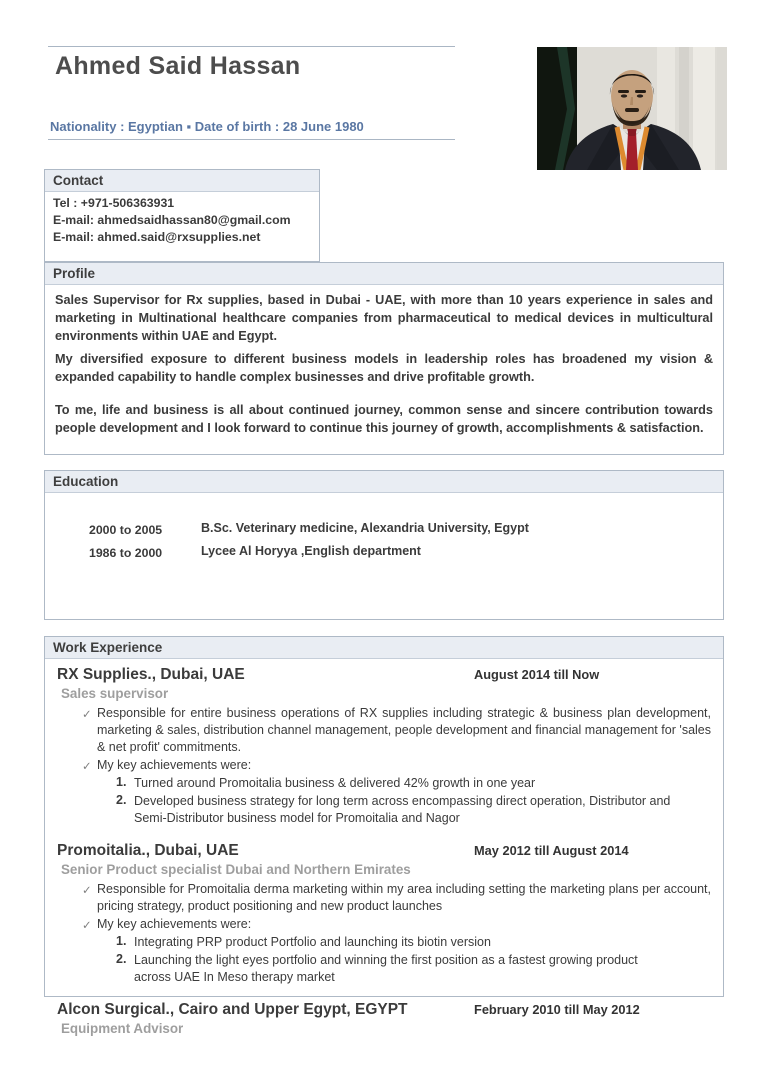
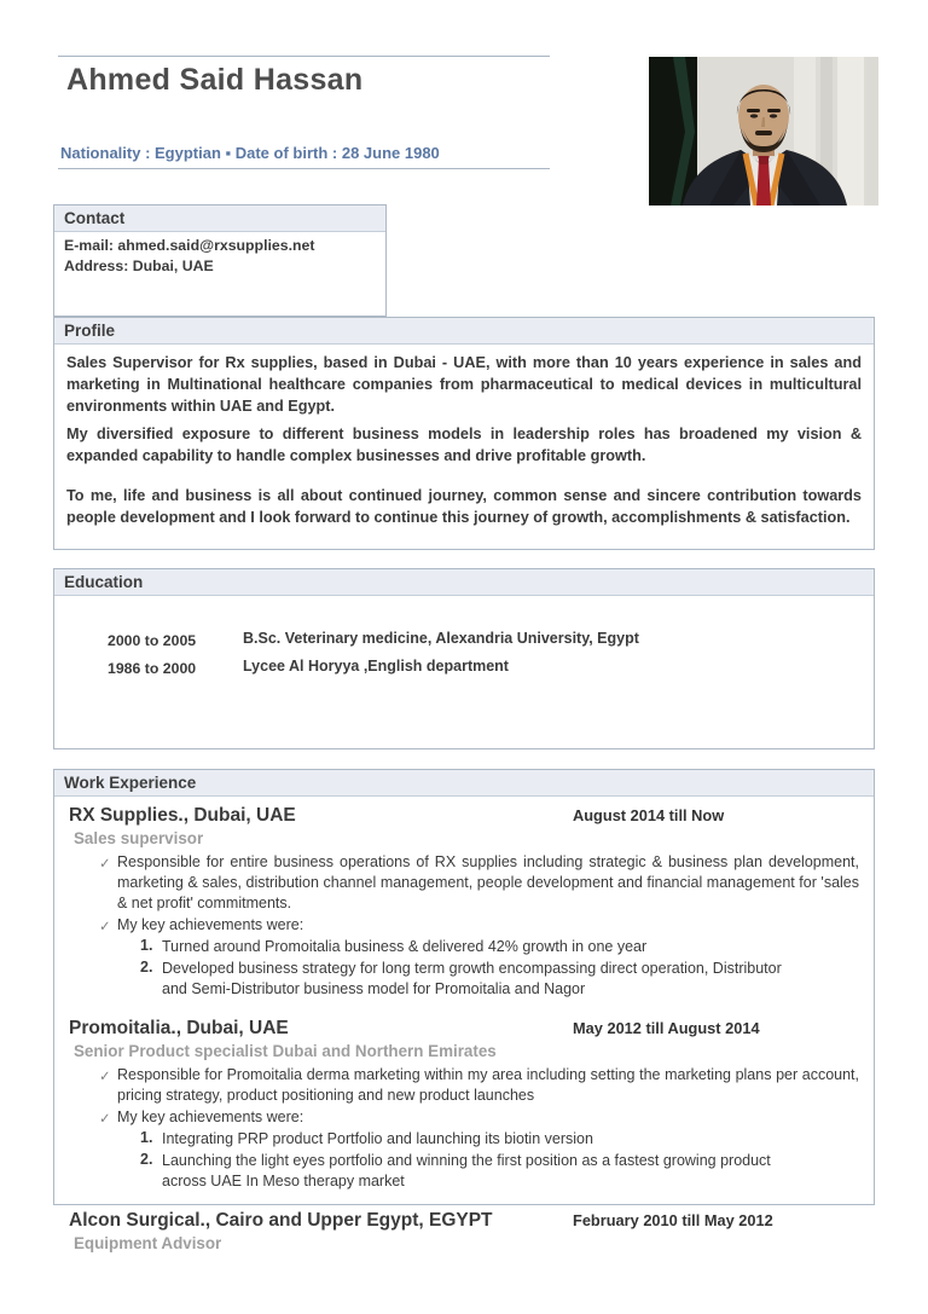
  Ahmed Said Hassan
  Nationality : Egyptian ▪ Date of birth : 28 June 1980
  Contact
- Tel : +971-506363931
- E-mail: ahmedsaidhassan80@gmail.com
  E-mail: ahmed.said@rxsupplies.net
+ Address: Dubai, UAE
  Profile
  Sales Supervisor for Rx supplies, based in Dubai - UAE, with more than 10 years experience in sales and marketing in Multinational healthcare companies from pharmaceutical to medical devices in multicultural environments within UAE and Egypt.
  My diversified exposure to different business models in leadership roles has broadened my vision & expanded capability to handle complex businesses and drive profitable growth.
  To me, life and business is all about continued journey, common sense and sincere contribution towards people development and I look forward to continue this journey of growth, accomplishments & satisfaction.
  Education
  2000 to 2005
  B.Sc. Veterinary medicine, Alexandria University, Egypt
  1986 to 2000
  Lycee Al Horyya ,English department
  Work Experience
  RX Supplies., Dubai, UAE
  August 2014 till Now
  Sales supervisor
  ✓
  Responsible for entire business operations of RX supplies including strategic & business plan development, marketing & sales, distribution channel management, people development and financial management for 'sales & net profit' commitments.
  ✓
  My key achievements were:
  1.
  Turned around Promoitalia business & delivered 42% growth in one year
  2.
- Developed business strategy for long term across encompassing direct operation, Distributor and Semi-Distributor business model for Promoitalia and Nagor
+ Developed business strategy for long term growth encompassing direct operation, Distributor and Semi-Distributor business model for Promoitalia and Nagor
  Promoitalia., Dubai, UAE
  May 2012 till August 2014
  Senior Product specialist Dubai and Northern Emirates
  ✓
  Responsible for Promoitalia derma marketing within my area including setting the marketing plans per account, pricing strategy, product positioning and new product launches
  ✓
  My key achievements were:
  1.
  Integrating PRP product Portfolio and launching its biotin version
  2.
  Launching the light eyes portfolio and winning the first position as a fastest growing product across UAE In Meso therapy market
  Alcon Surgical., Cairo and Upper Egypt, EGYPT
  February 2010 till May 2012
  Equipment Advisor
